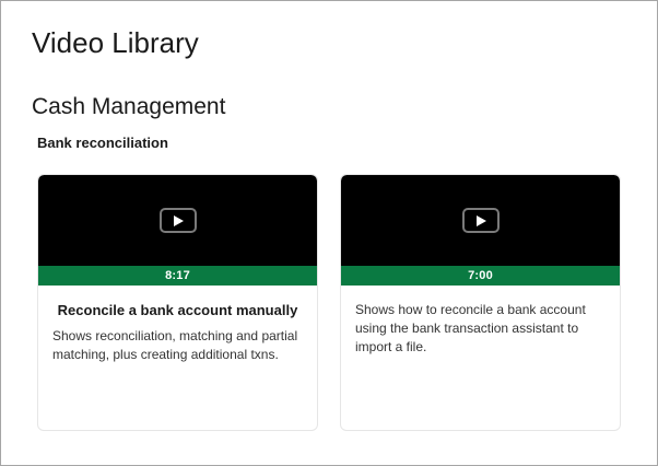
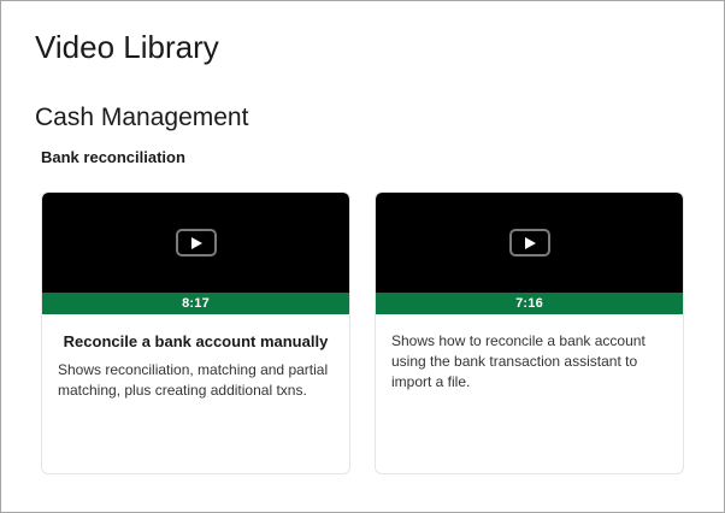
  Video Library
  Cash Management
  Bank reconciliation
  8:17
  Reconcile a bank account manually
  Shows reconciliation, matching and partial matching, plus creating additional txns.
- 7:00
+ 7:16
  Shows how to reconcile a bank account using the bank transaction assistant to import a file.
